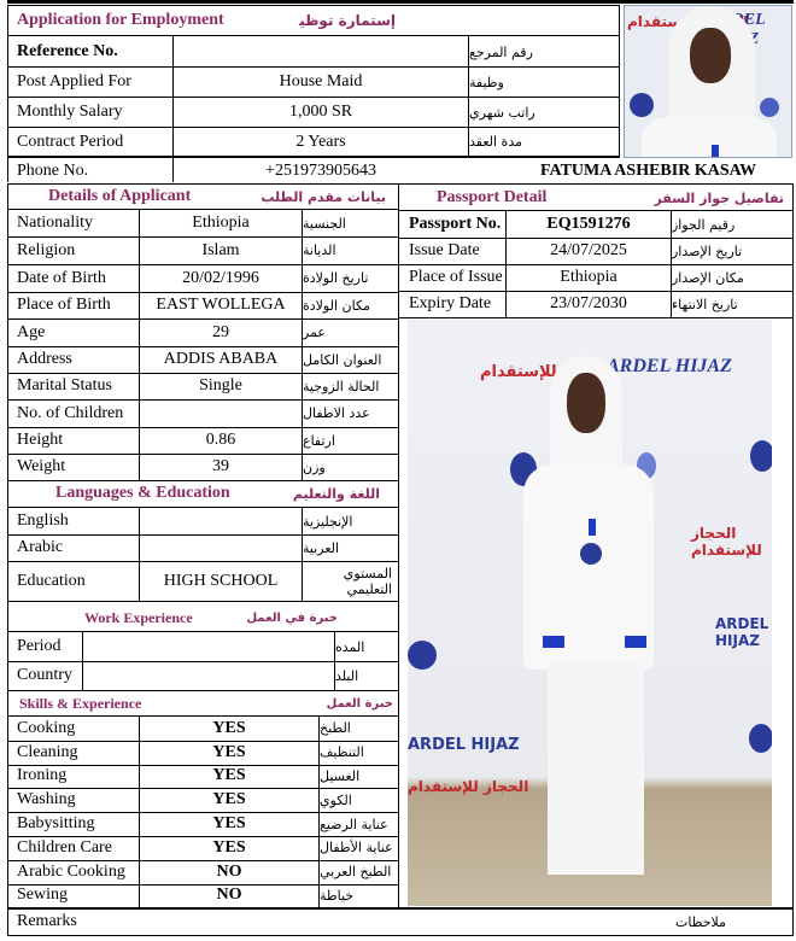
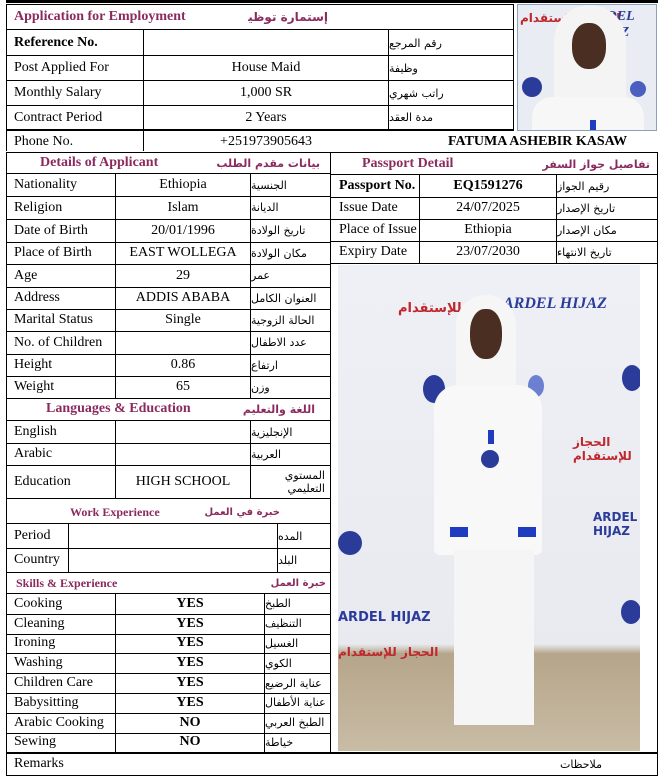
  Application for Employment
  إستمارة توظي
  Reference No.
  رقم المرجع
  Post Applied For
  House Maid
  وظيفة
  Monthly Salary
  1,000 SR
  راتب شهري
  Contract Period
  2 Years
  مدة العقد
  Phone No.
  +251973905643
  FATUMA ASHEBIR KASAW
  Details of Applicant
  بيانات مقدم الطلب
  Passport Detail
  تفاصيل جواز السفر
  ARDEL HIJAZ
  الحجاز للإستقدام
  الحجاز للإستقدام
  ARDEL HIJAZ
  ARDEL HIJAZ
  Remarks
  ملاحظات
  Nationality
  Ethiopia
  الجنسية
  Religion
  Islam
  الديانة
  Date of Birth
- 20/02/1996
+ 20/01/1996
  تاريخ الولادة
  Place of Birth
  EAST WOLLEGA
  مكان الولادة
  Age
  29
  عمر
  Address
  ADDIS ABABA
  العنوان الكامل
  Marital Status
  Single
  الحالة الزوجية
  No. of Children
  عدد الاطفال
  Height
  0.86
  ارتفاع
  Weight
- 39
+ 65
  وزن
  Languages & Education
  اللغة والتعليم
  English
  الإنجليزية
  Arabic
  العربية
  Education
  HIGH SCHOOL
  المستوي التعليمي
  Work Experience
  خبرة في العمل
  Period
  المده
  Country
  البلد
  Skills & Experience
  خبرة العمل
  Cooking
  YES
  الطبخ
  Cleaning
  YES
  التنظيف
  Ironing
  YES
  الغسيل
  Washing
  YES
  الكوي
- Babysitting
+ Children Care
  YES
  عناية الرضيع
- Children Care
+ Babysitting
  YES
  عناية الأطفال
  Arabic Cooking
  NO
  الطبخ العربي
  Sewing
  NO
  خياطة
  Passport No.
  EQ1591276
  رقيم الجواز
  Issue Date
  24/07/2025
  تاريخ الإصدار
  Place of Issue
  Ethiopia
  مكان الإصدار
  Expiry Date
  23/07/2030
  تاريخ الانتهاء
